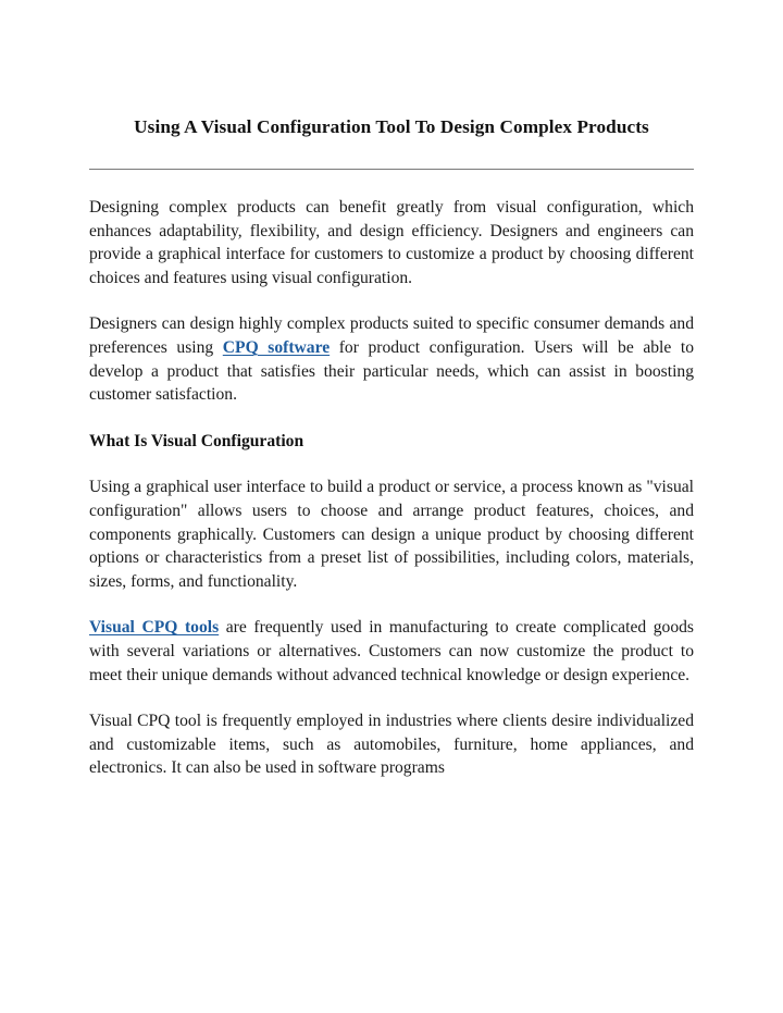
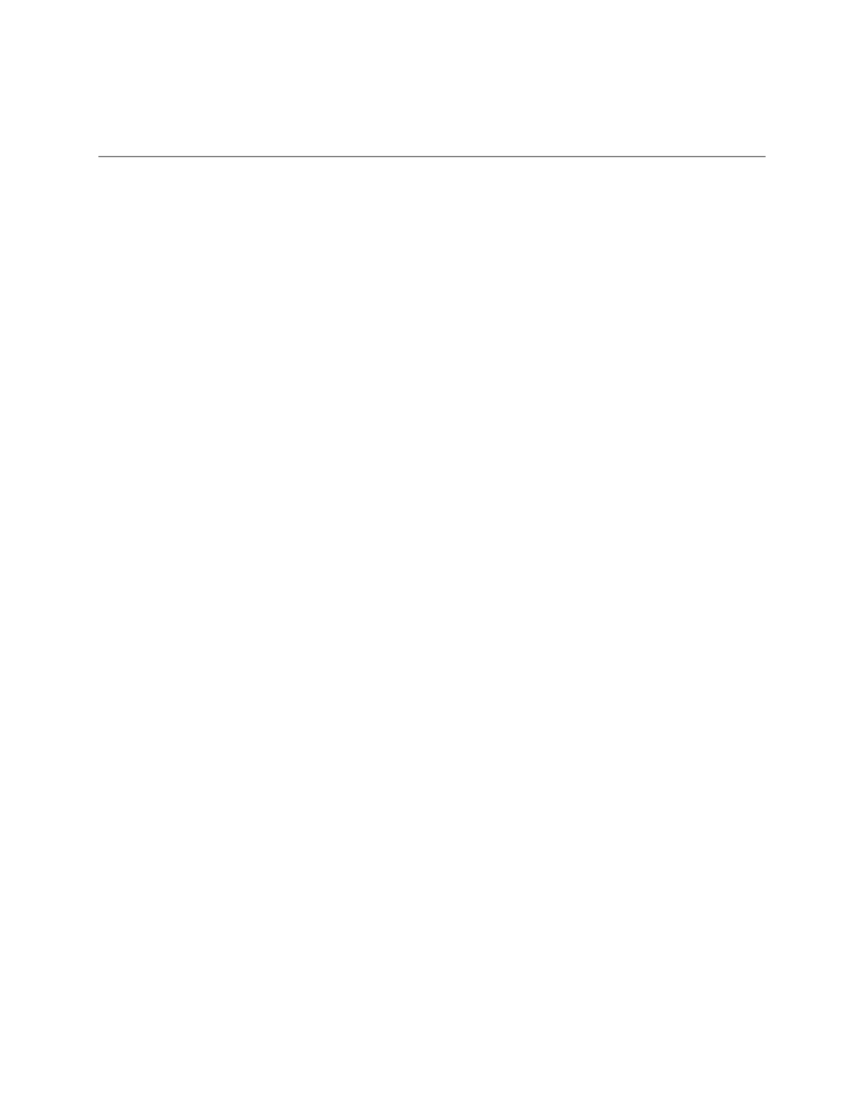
- Using A Visual Configuration Tool To Design Complex Products
- Designing complex products can benefit greatly from visual configuration, which enhances adaptability, flexibility, and design efficiency. Designers and engineers can provide a graphical interface for customers to customize a product by choosing different choices and features using visual configuration.
- Designers can design highly complex products suited to specific consumer demands and preferences using CPQ software for product configuration. Users will be able to develop a product that satisfies their particular needs, which can assist in boosting customer satisfaction.
- What Is Visual Configuration
- Using a graphical user interface to build a product or service, a process known as "visual configuration" allows users to choose and arrange product features, choices, and components graphically. Customers can design a unique product by choosing different options or characteristics from a preset list of possibilities, including colors, materials, sizes, forms, and functionality.
- Visual CPQ tools are frequently used in manufacturing to create complicated goods with several variations or alternatives. Customers can now customize the product to meet their unique demands without advanced technical knowledge or design experience.
- Visual CPQ tool is frequently employed in industries where clients desire individualized and customizable items, such as automobiles, furniture, home appliances, and electronics. It can also be used in software programs
